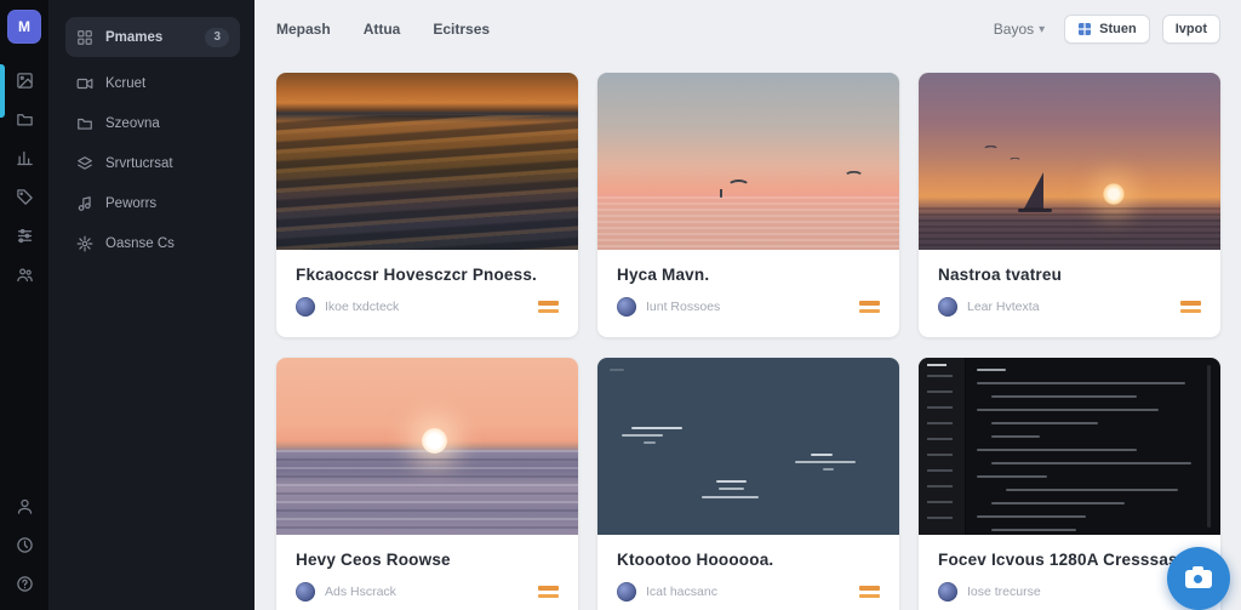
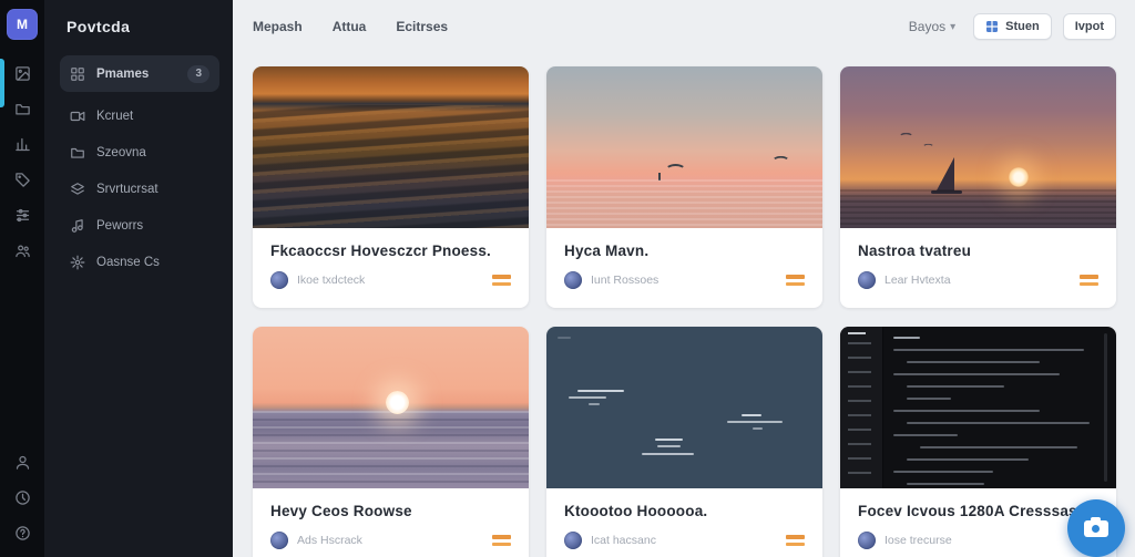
  M
+ Povtcda
  Pmames
  3
  Kcruet
  Szeovna
  Srvrtucrsat
  Peworrs
  Oasnse Cs
  Mepash
  Attua
  Ecitrses
  Bayos
  ▾
  Stuen
  Ivpot
  Fkcaoccsr Hovesczcr Pnoess.
  Ikoe txdcteck
  Hyca Mavn.
  Iunt Rossoes
  Nastroa tvatreu
  Lear Hvtexta
  Hevy Ceos Roowse
  Ads Hscrack
  Ktoootoo Hoooooa.
  Icat hacsanc
  Focev Icvous 1280A Cresssa
  Iose trecurse
